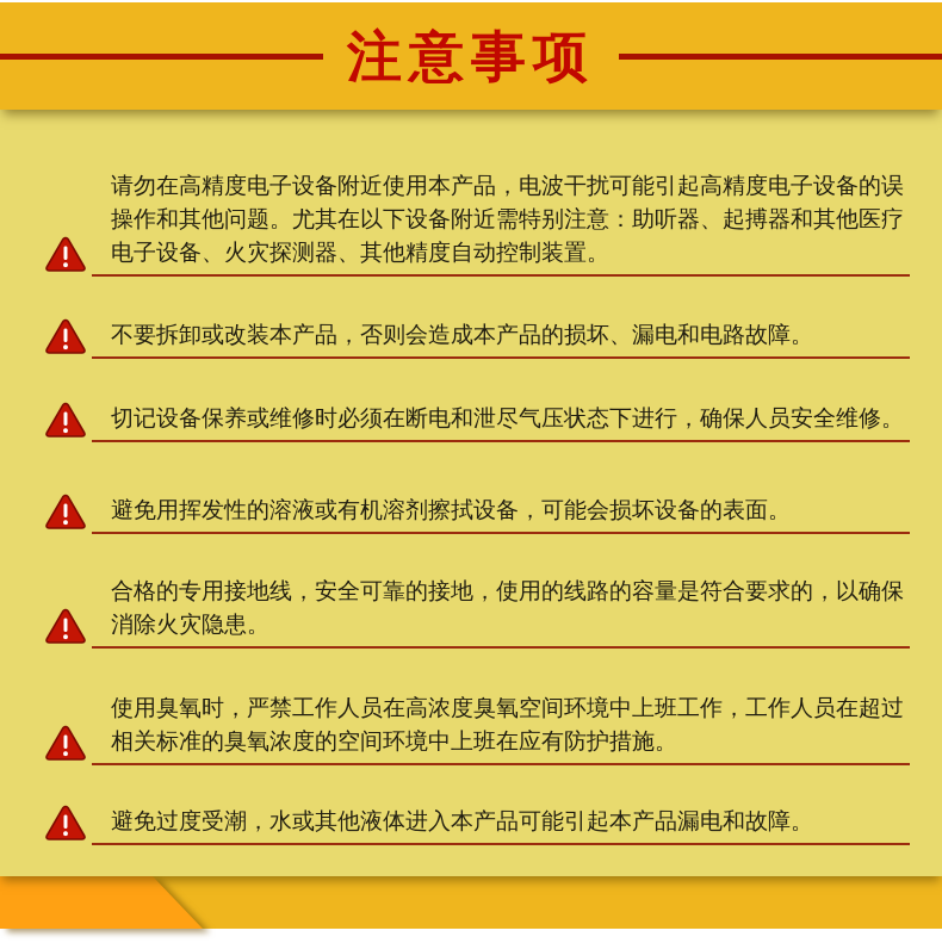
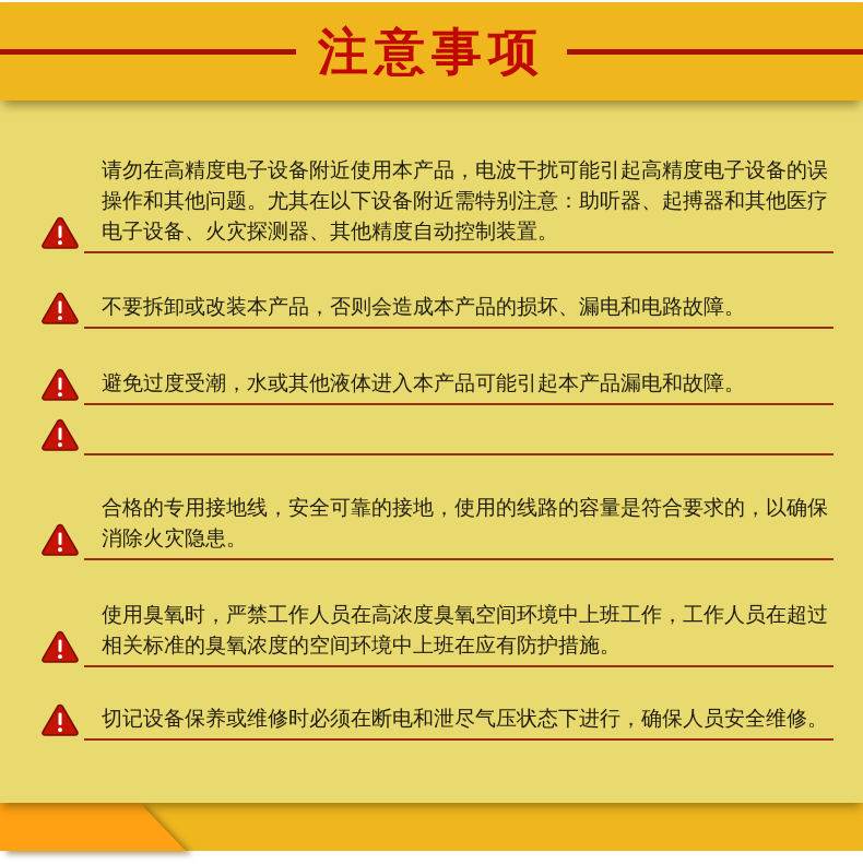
  注意事项
  请勿在高精度电子设备附近使用本产品，电波干扰可能引起高精度电子设备的误操作和其他问题。尤其在以下设备附近需特别注意：助听器、起搏器和其他医疗电子设备、火灾探测器、其他精度自动控制装置。
  不要拆卸或改装本产品，否则会造成本产品的损坏、漏电和电路故障。
- 切记设备保养或维修时必须在断电和泄尽气压状态下进行，确保人员安全维修。
+ 避免过度受潮，水或其他液体进入本产品可能引起本产品漏电和故障。
- 避免用挥发性的溶液或有机溶剂擦拭设备，可能会损坏设备的表面。
  合格的专用接地线，安全可靠的接地，使用的线路的容量是符合要求的，以确保消除火灾隐患。
  使用臭氧时，严禁工作人员在高浓度臭氧空间环境中上班工作，工作人员在超过相关标准的臭氧浓度的空间环境中上班在应有防护措施。
- 避免过度受潮，水或其他液体进入本产品可能引起本产品漏电和故障。
+ 切记设备保养或维修时必须在断电和泄尽气压状态下进行，确保人员安全维修。
